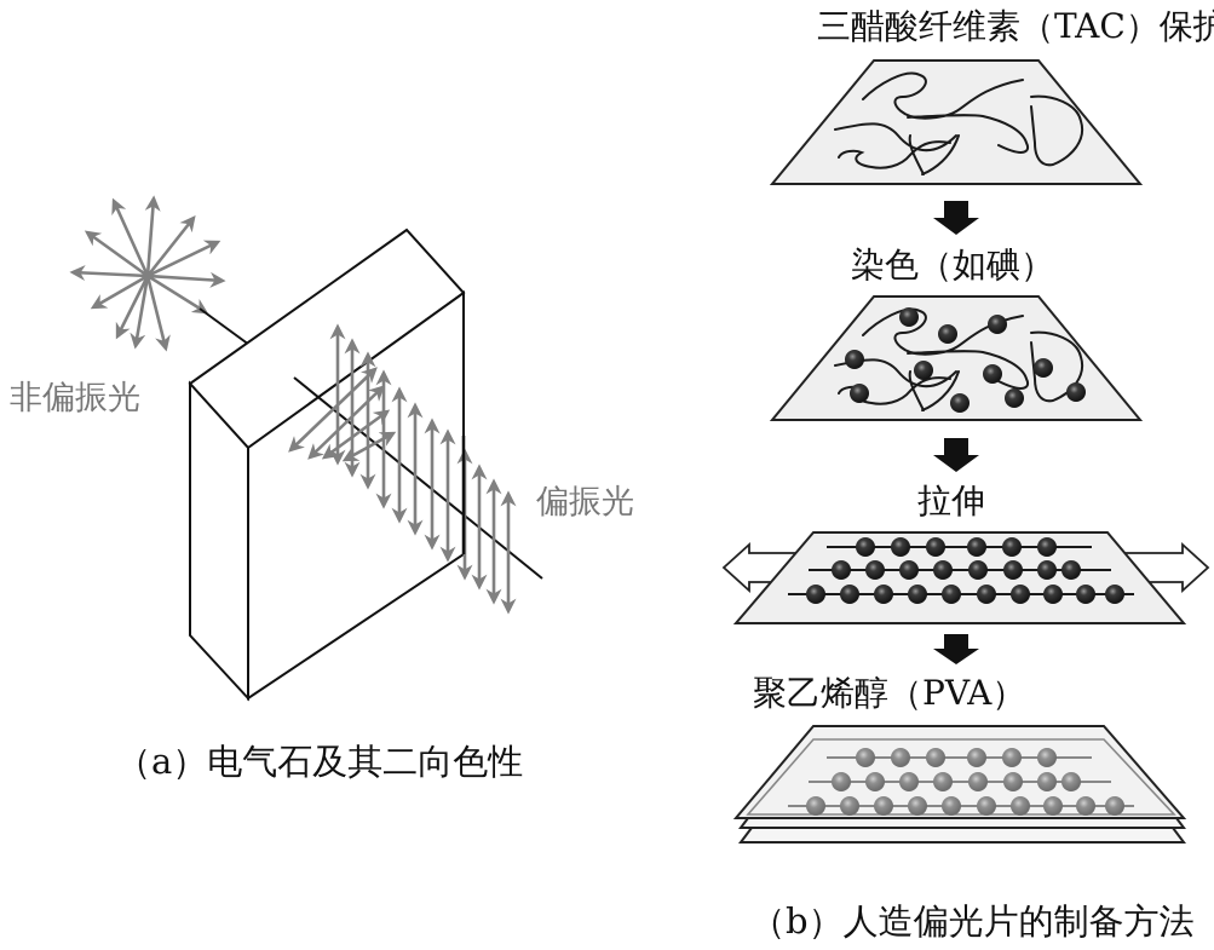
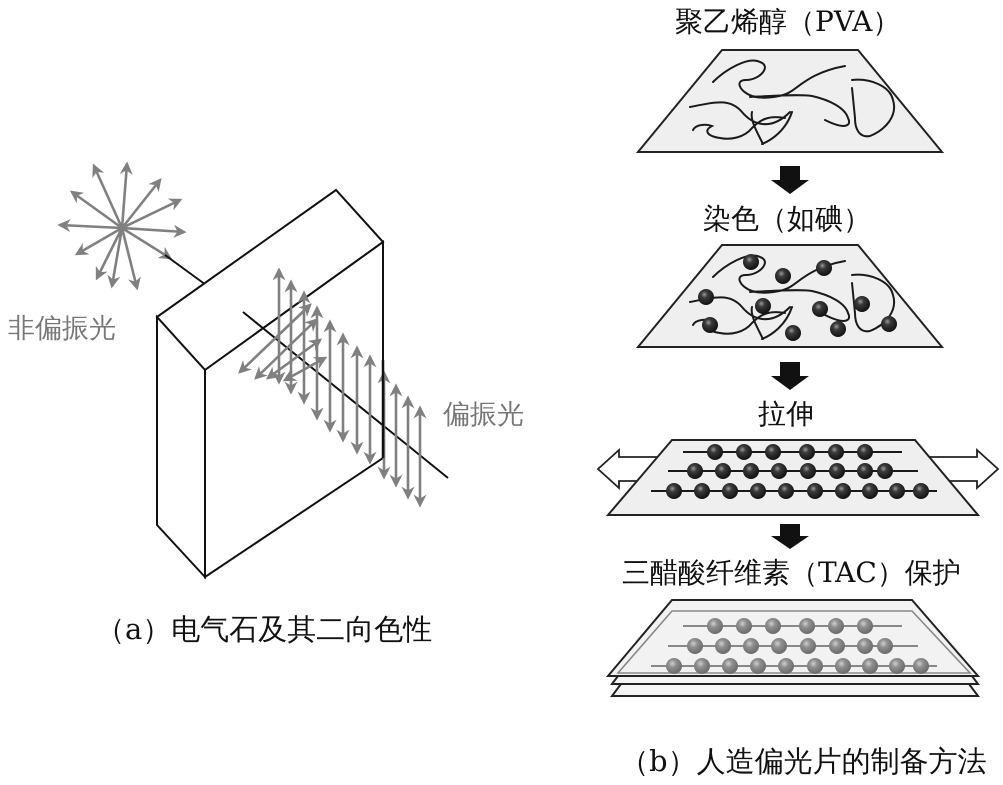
  非偏振光
  偏振光
  （a）电气石及其二向色性
- 三醋酸纤维素（TAC）保护
+ 聚乙烯醇（PVA）
  染色（如碘）
  拉伸
- 聚乙烯醇（PVA）
+ 三醋酸纤维素（TAC）保护
  （b）人造偏光片的制备方法
